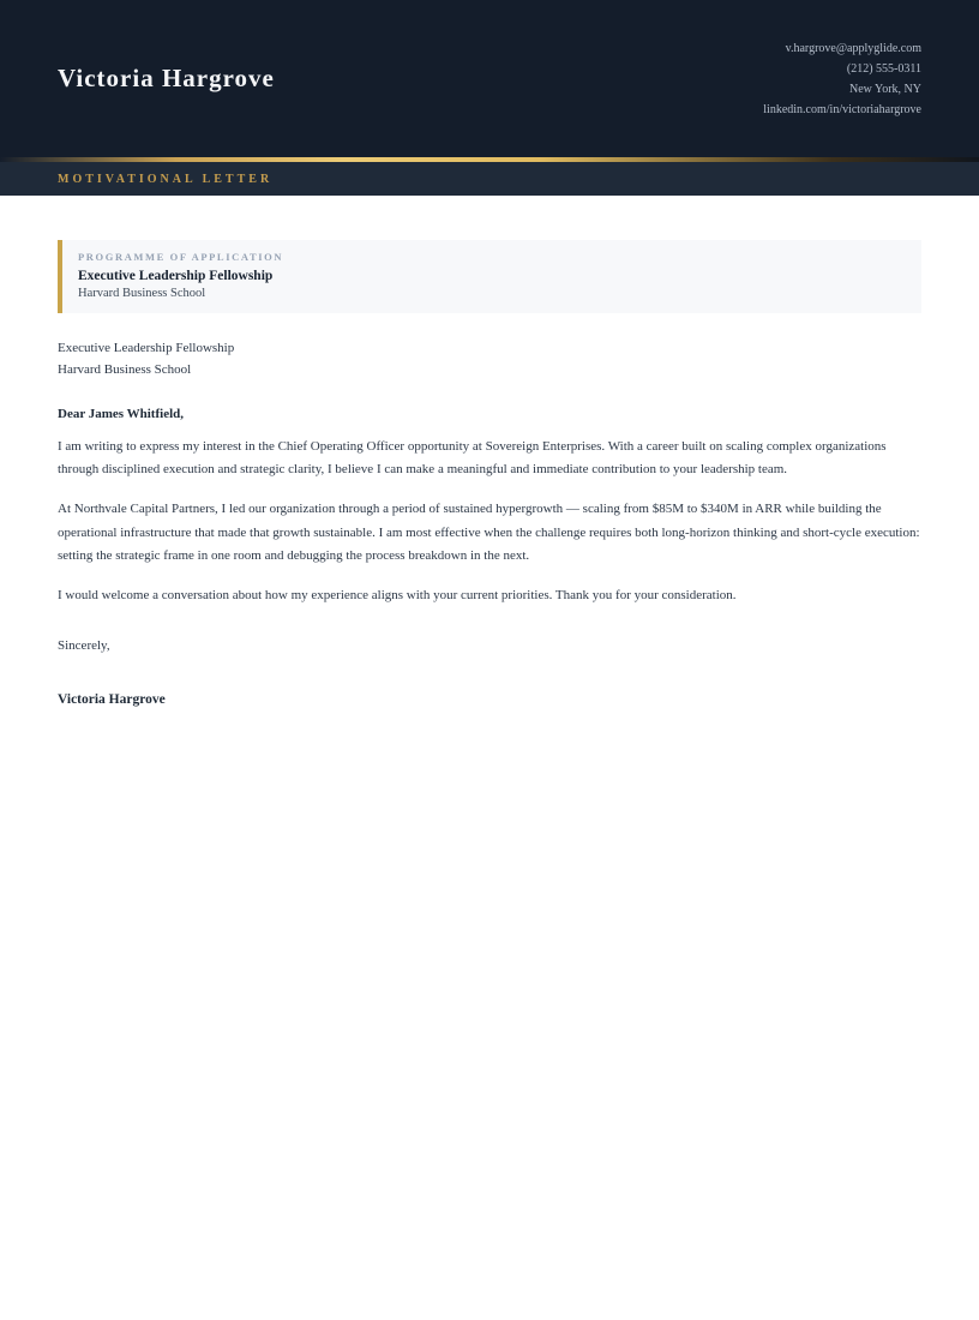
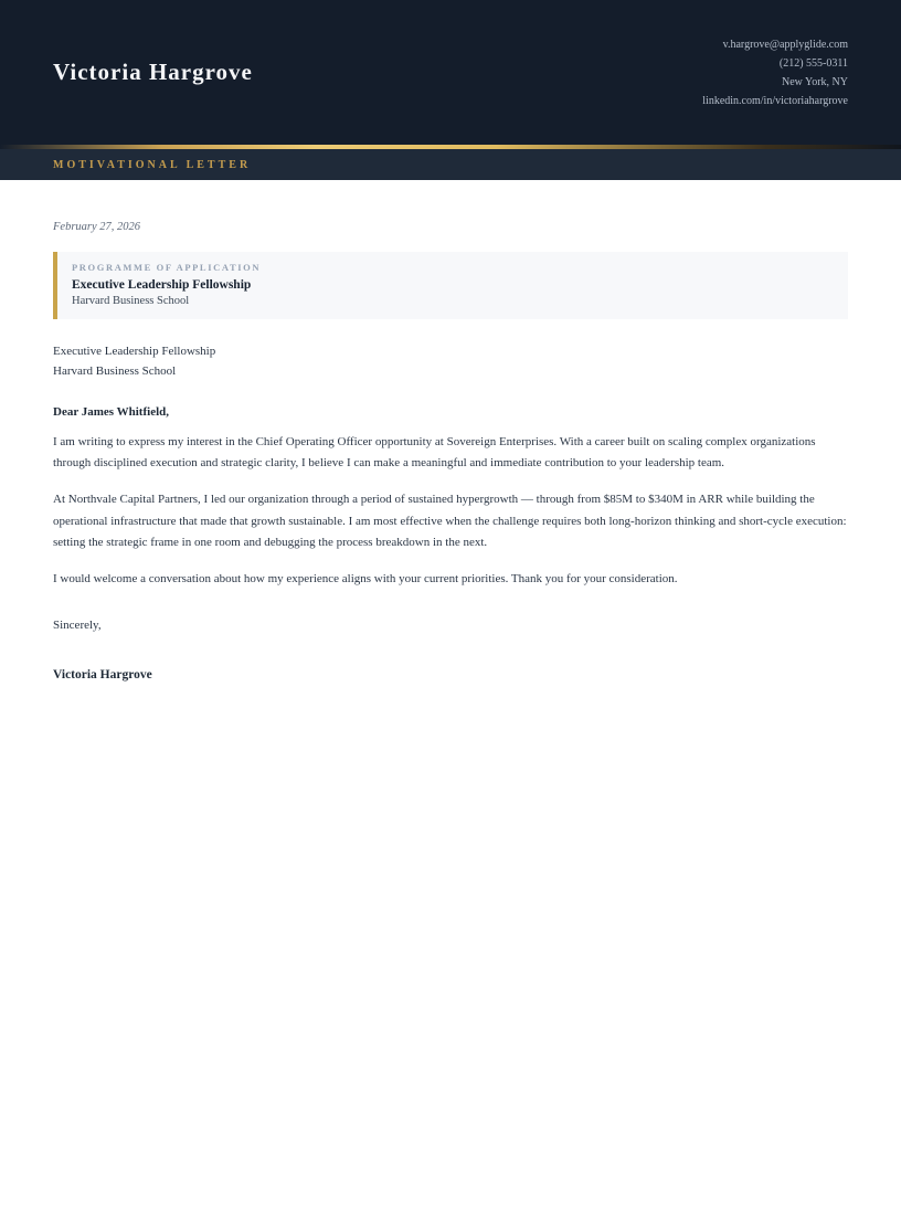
  Victoria Hargrove
  v.hargrove@applyglide.com
  (212) 555-0311
  New York, NY
  linkedin.com/in/victoriahargrove
  MOTIVATIONAL LETTER
+ February 27, 2026
  PROGRAMME OF APPLICATION
  Executive Leadership Fellowship
  Harvard Business School
  Executive Leadership Fellowship
  Harvard Business School
  Dear James Whitfield,
  I am writing to express my interest in the Chief Operating Officer opportunity at Sovereign Enterprises. With a career built on scaling complex organizations through disciplined execution and strategic clarity, I believe I can make a meaningful and immediate contribution to your leadership team.
- At Northvale Capital Partners, I led our organization through a period of sustained hypergrowth — scaling from $85M to $340M in ARR while building the operational infrastructure that made that growth sustainable. I am most effective when the challenge requires both long-horizon thinking and short-cycle execution: setting the strategic frame in one room and debugging the process breakdown in the next.
+ At Northvale Capital Partners, I led our organization through a period of sustained hypergrowth — through from $85M to $340M in ARR while building the operational infrastructure that made that growth sustainable. I am most effective when the challenge requires both long-horizon thinking and short-cycle execution: setting the strategic frame in one room and debugging the process breakdown in the next.
  I would welcome a conversation about how my experience aligns with your current priorities. Thank you for your consideration.
  Sincerely,
  Victoria Hargrove
